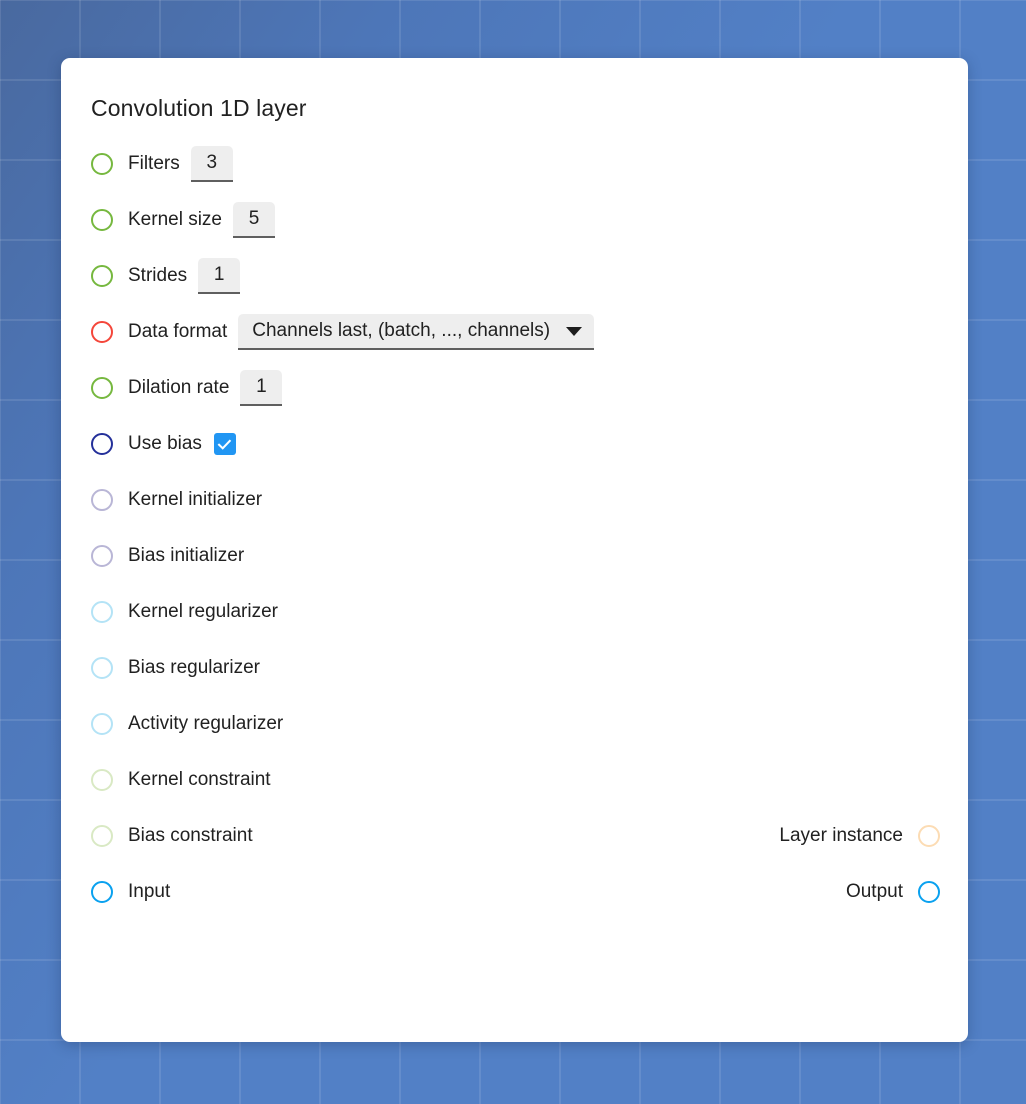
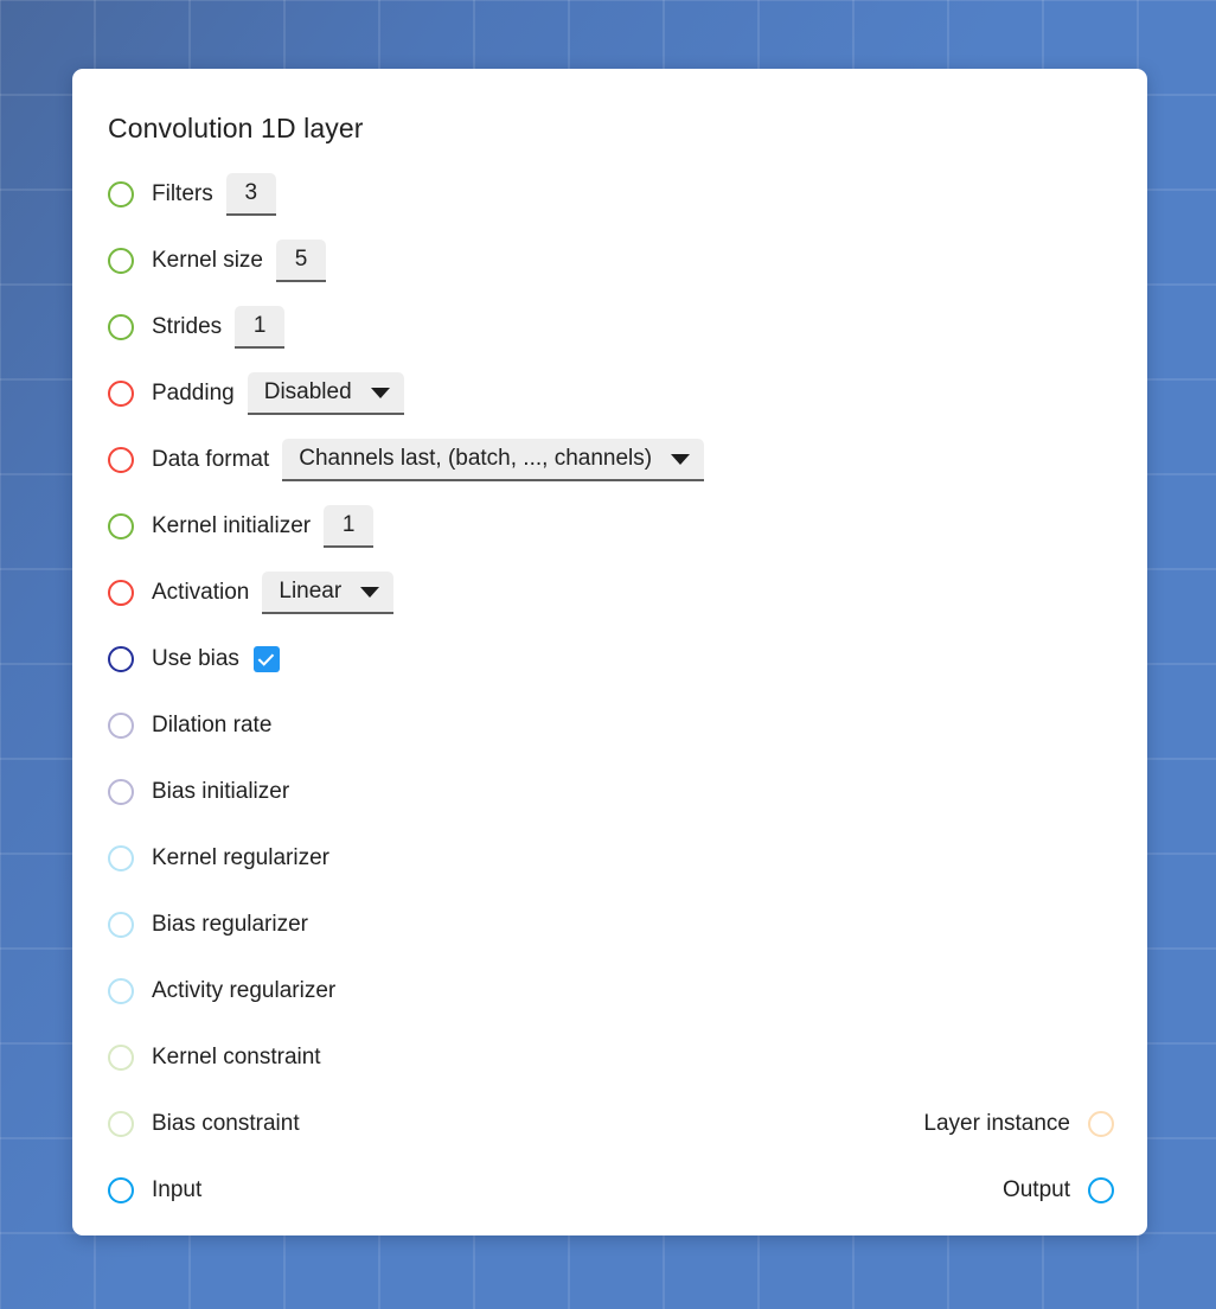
  Convolution 1D layer
  Filters
  3
  Kernel size
  5
  Strides
  1
+ Padding
+ Disabled
  Data format
  Channels last, (batch, ..., channels)
- Dilation rate
+ Kernel initializer
  1
+ Activation
+ Linear
  Use bias
- Kernel initializer
+ Dilation rate
  Bias initializer
  Kernel regularizer
  Bias regularizer
  Activity regularizer
  Kernel constraint
  Bias constraint
  Layer instance
  Input
  Output
